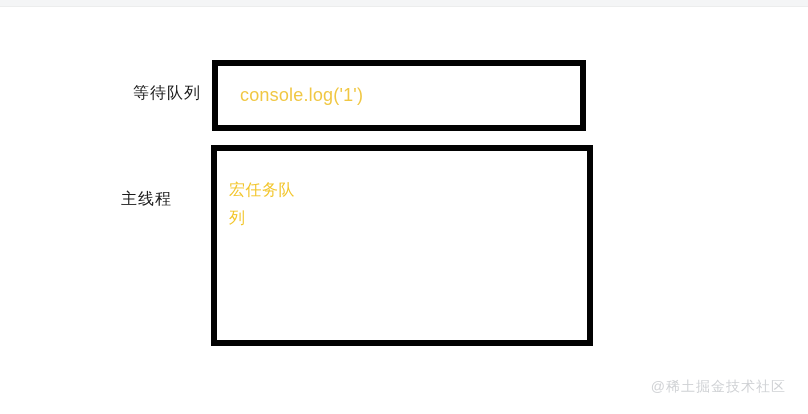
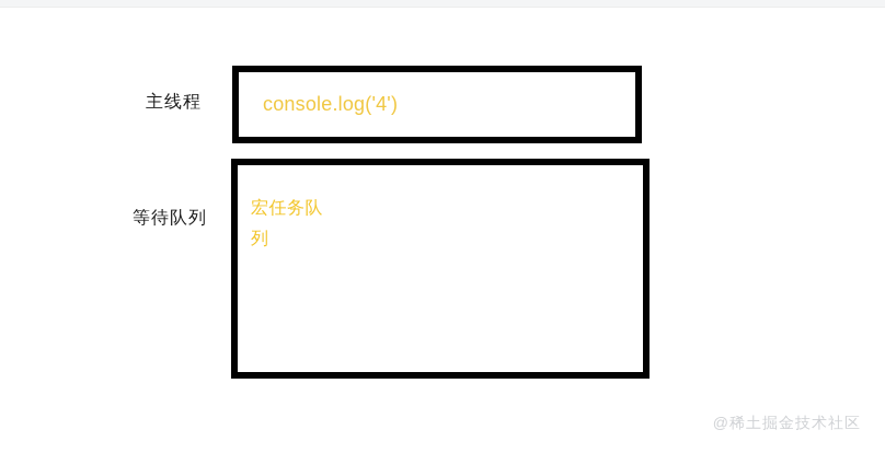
- 等待队列
+ 主线程
- console.log('1')
+ console.log('4')
- 主线程
+ 等待队列
  宏任务队列
  @稀土掘金技术社区
